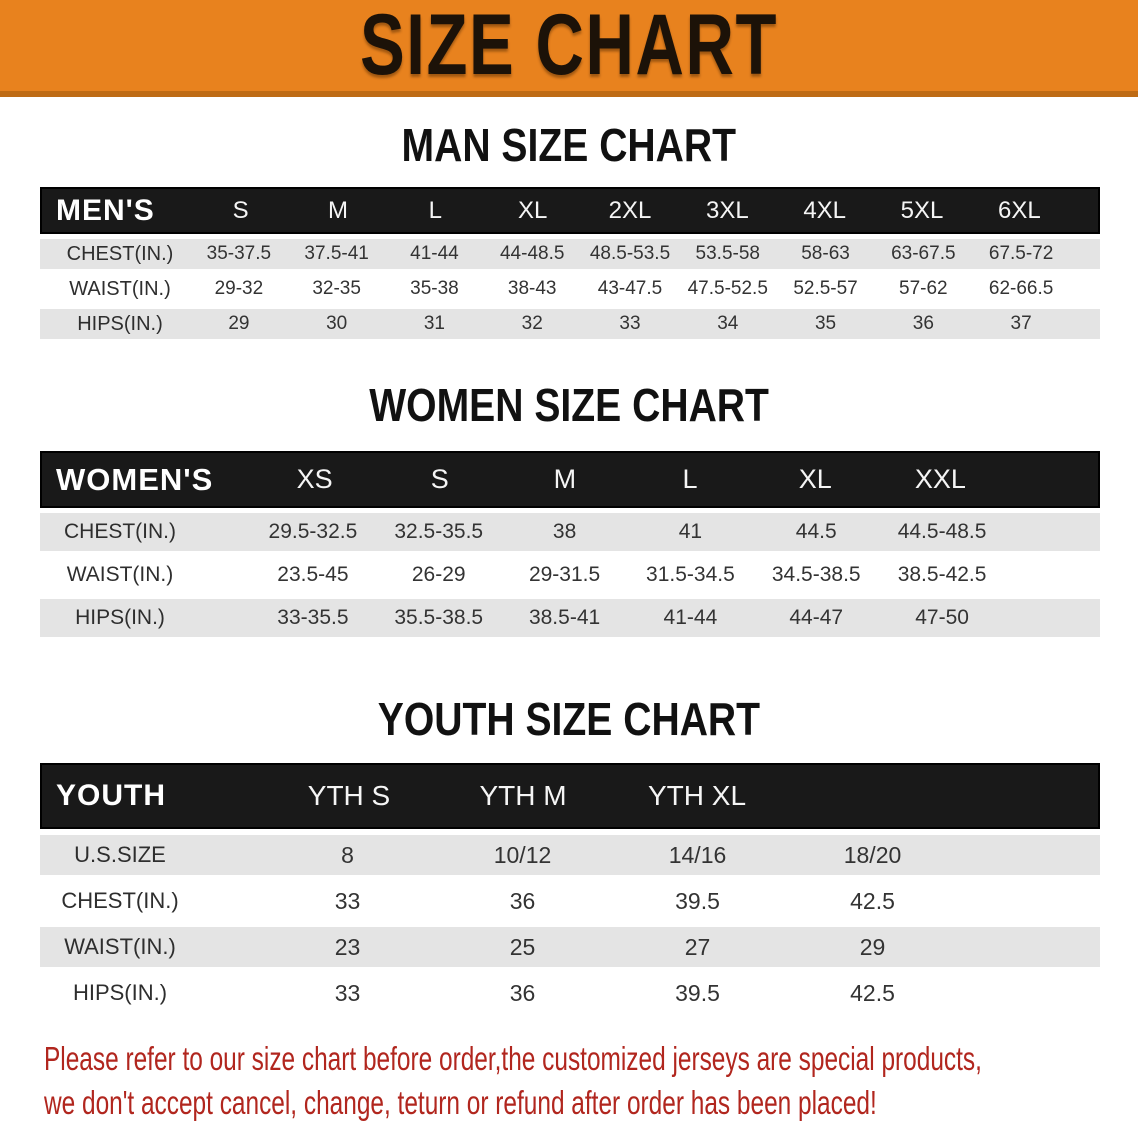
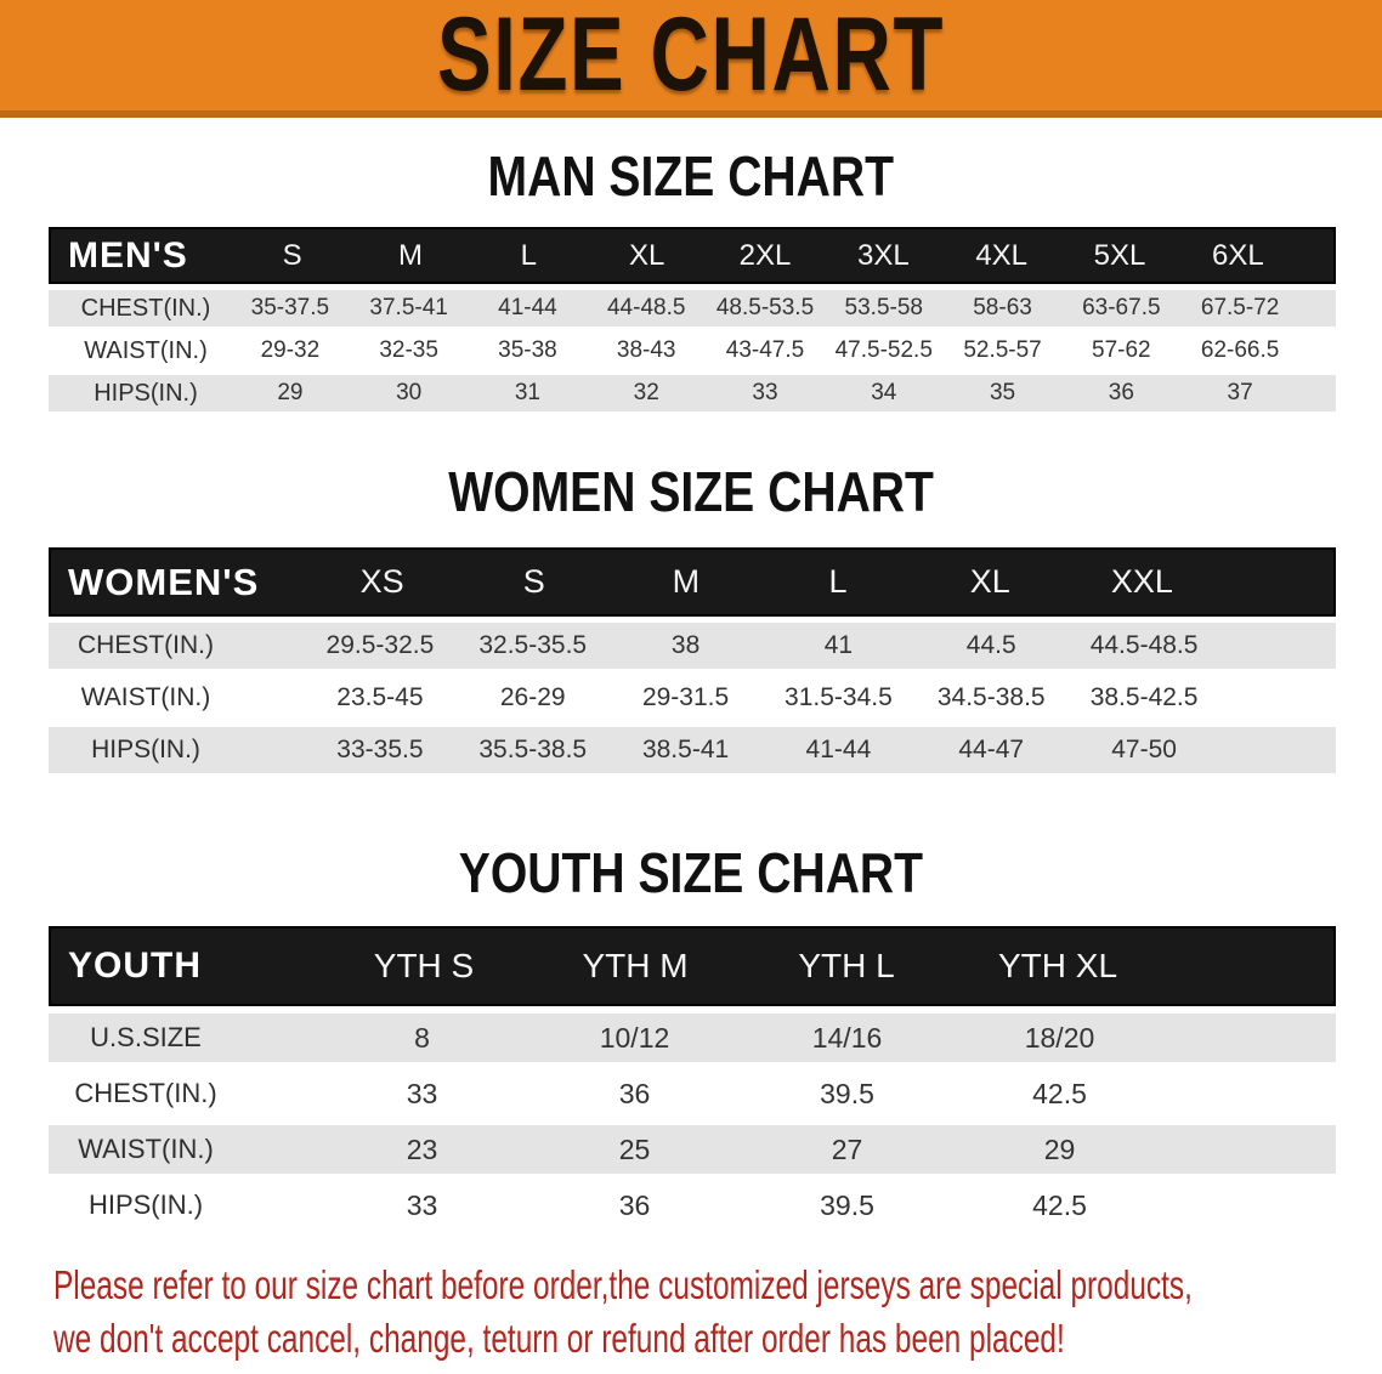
  SIZE CHART
  MAN SIZE CHART
  MEN'S
  S
  M
  L
  XL
  2XL
  3XL
  4XL
  5XL
  6XL
  CHEST(IN.)
  35-37.5
  37.5-41
  41-44
  44-48.5
  48.5-53.5
  53.5-58
  58-63
  63-67.5
  67.5-72
  WAIST(IN.)
  29-32
  32-35
  35-38
  38-43
  43-47.5
  47.5-52.5
  52.5-57
  57-62
  62-66.5
  HIPS(IN.)
  29
  30
  31
  32
  33
  34
  35
  36
  37
  WOMEN SIZE CHART
  WOMEN'S
  XS
  S
  M
  L
  XL
  XXL
  CHEST(IN.)
  29.5-32.5
  32.5-35.5
  38
  41
  44.5
  44.5-48.5
  WAIST(IN.)
  23.5-45
  26-29
  29-31.5
  31.5-34.5
  34.5-38.5
  38.5-42.5
  HIPS(IN.)
  33-35.5
  35.5-38.5
  38.5-41
  41-44
  44-47
  47-50
  YOUTH SIZE CHART
  YOUTH
  YTH S
  YTH M
+ YTH L
  YTH XL
  U.S.SIZE
  8
  10/12
  14/16
  18/20
  CHEST(IN.)
  33
  36
  39.5
  42.5
  WAIST(IN.)
  23
  25
  27
  29
  HIPS(IN.)
  33
  36
  39.5
  42.5
  Please refer to our size chart before order,the customized jerseys are special products,
  we don't accept cancel, change, teturn or refund after order has been placed!
